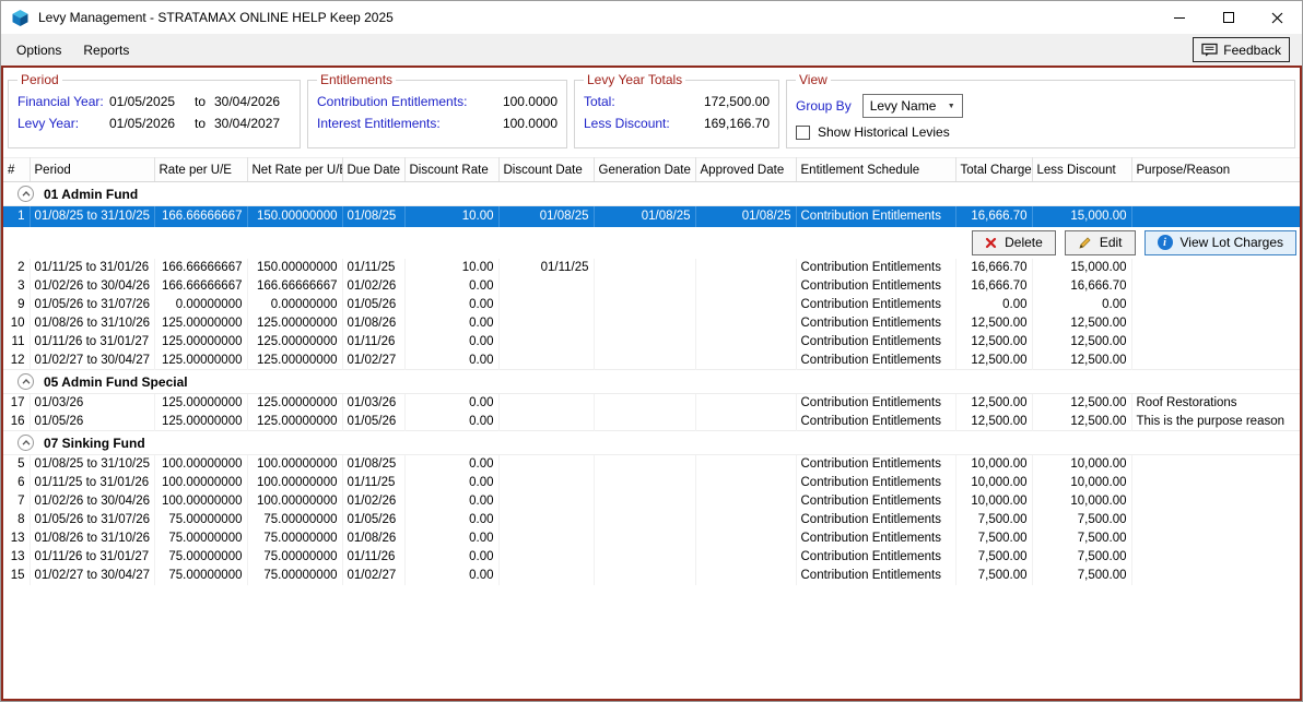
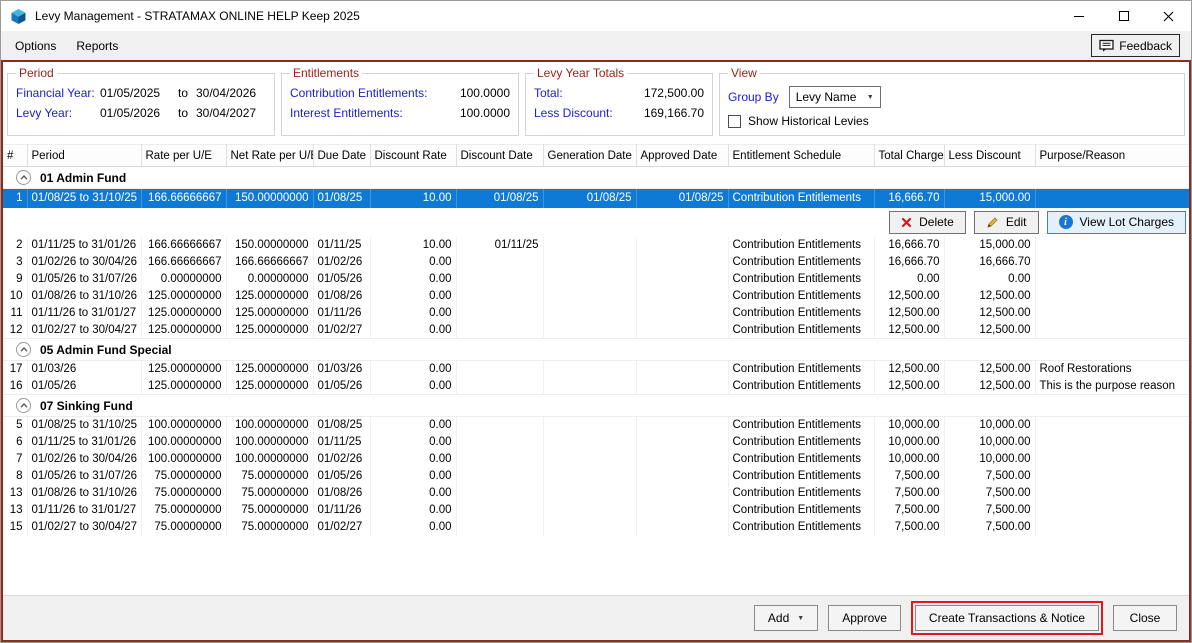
  Levy Management - STRATAMAX ONLINE HELP Keep 2025
  Options
  Reports
  Feedback
  Period
  Financial Year:
  01/05/2025
  to
  30/04/2026
  Levy Year:
  01/05/2026
  to
  30/04/2027
  Entitlements
  Contribution Entitlements:
  100.0000
  Interest Entitlements:
  100.0000
  Levy Year Totals
  Total:
  172,500.00
  Less Discount:
  169,166.70
  View
  Group By
  Levy Name
  Show Historical Levies
  #	Period	Rate per U/E	Net Rate per U/	Due Date	Discount Rate	Discount Date	Generation Date	Approved Date	Entitlement Schedule	Total Charge	Less Discount	Purpose/Reason
  01 Admin Fund
  1	01/08/25 to 31/10/25	166.66666667	150.00000000	01/08/25	10.00	01/08/25	01/08/25	01/08/25	Contribution Entitlements	16,666.70	15,000.00
  Delete Edit i View Lot Charges
  2	01/11/25 to 31/01/26	166.66666667	150.00000000	01/11/25	10.00	01/11/25			Contribution Entitlements	16,666.70	15,000.00
  3	01/02/26 to 30/04/26	166.66666667	166.66666667	01/02/26	0.00				Contribution Entitlements	16,666.70	16,666.70
  9	01/05/26 to 31/07/26	0.00000000	0.00000000	01/05/26	0.00				Contribution Entitlements	0.00	0.00
  10	01/08/26 to 31/10/26	125.00000000	125.00000000	01/08/26	0.00				Contribution Entitlements	12,500.00	12,500.00
  11	01/11/26 to 31/01/27	125.00000000	125.00000000	01/11/26	0.00				Contribution Entitlements	12,500.00	12,500.00
  12	01/02/27 to 30/04/27	125.00000000	125.00000000	01/02/27	0.00				Contribution Entitlements	12,500.00	12,500.00
  05 Admin Fund Special
  17	01/03/26	125.00000000	125.00000000	01/03/26	0.00				Contribution Entitlements	12,500.00	12,500.00	Roof Restorations
  16	01/05/26	125.00000000	125.00000000	01/05/26	0.00				Contribution Entitlements	12,500.00	12,500.00	This is the purpose reason
  07 Sinking Fund
  5	01/08/25 to 31/10/25	100.00000000	100.00000000	01/08/25	0.00				Contribution Entitlements	10,000.00	10,000.00
  6	01/11/25 to 31/01/26	100.00000000	100.00000000	01/11/25	0.00				Contribution Entitlements	10,000.00	10,000.00
  7	01/02/26 to 30/04/26	100.00000000	100.00000000	01/02/26	0.00				Contribution Entitlements	10,000.00	10,000.00
  8	01/05/26 to 31/07/26	75.00000000	75.00000000	01/05/26	0.00				Contribution Entitlements	7,500.00	7,500.00
  13	01/08/26 to 31/10/26	75.00000000	75.00000000	01/08/26	0.00				Contribution Entitlements	7,500.00	7,500.00
  13	01/11/26 to 31/01/27	75.00000000	75.00000000	01/11/26	0.00				Contribution Entitlements	7,500.00	7,500.00
  15	01/02/27 to 30/04/27	75.00000000	75.00000000	01/02/27	0.00				Contribution Entitlements	7,500.00	7,500.00
+ Add
+ Approve
+ Create Transactions & Notice
+ Close
